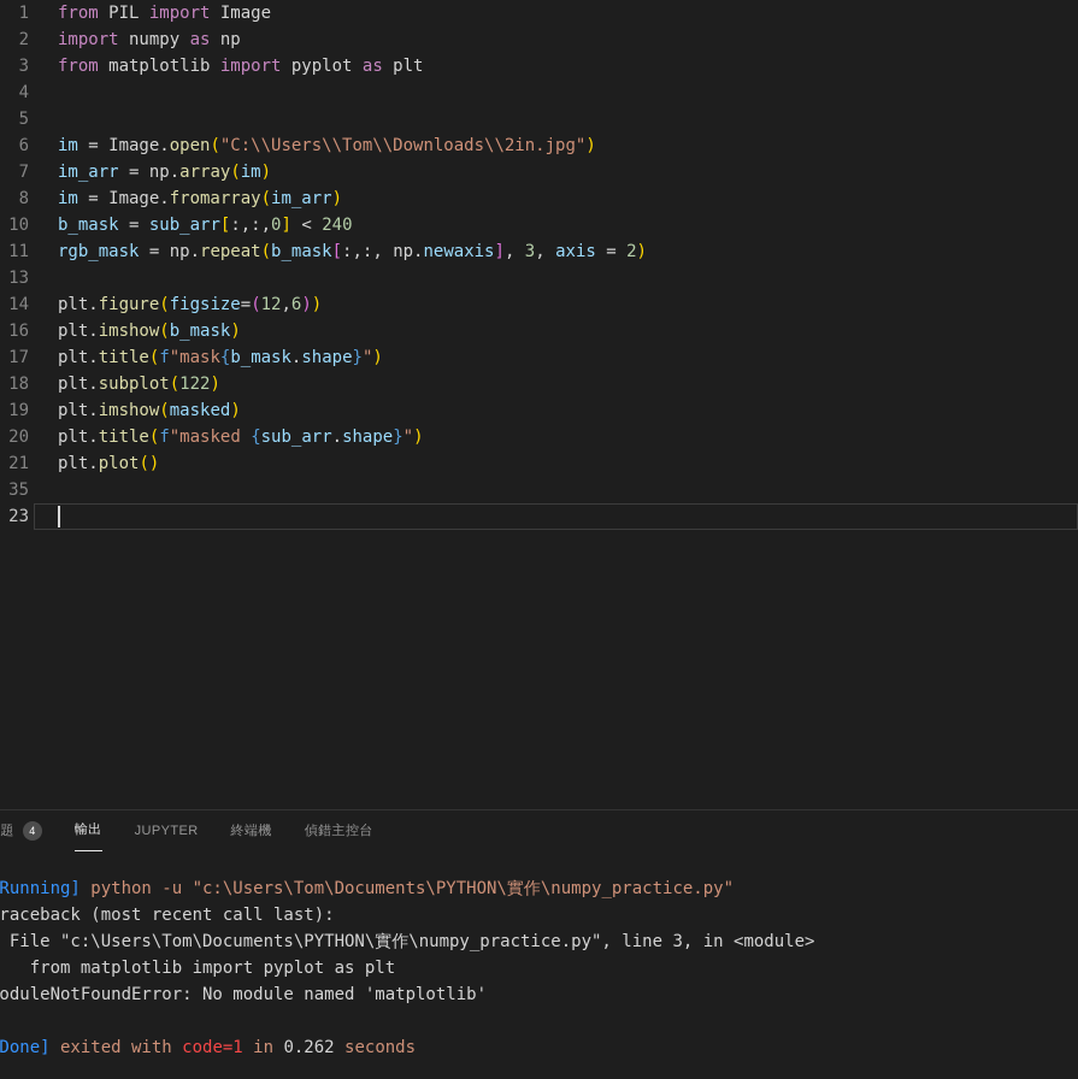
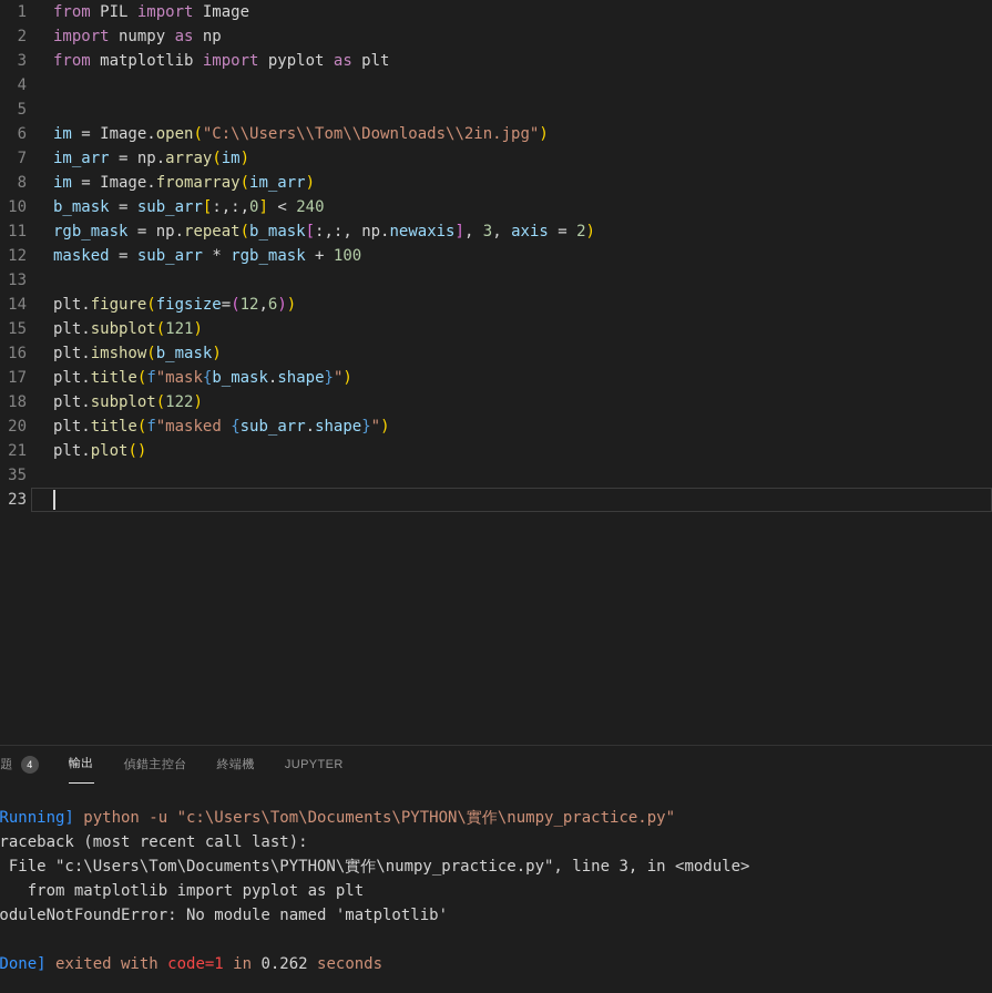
  1
  from PIL import Image
  2
  import numpy as np
  3
  from matplotlib import pyplot as plt
  4
  5
  6
  im = Image.open("C:\\Users\\Tom\\Downloads\\2in.jpg")
  7
  im_arr = np.array(im)
  8
  im = Image.fromarray(im_arr)
  10
  b_mask = sub_arr[:,:,0] < 240
  11
  rgb_mask = np.repeat(b_mask[:,:, np.newaxis], 3, axis = 2)
+ 12
+ masked = sub_arr * rgb_mask + 100
  13
  14
  plt.figure(figsize=(12,6))
+ 15
+ plt.subplot(121)
  16
  plt.imshow(b_mask)
  17
  plt.title(f"mask{b_mask.shape}")
  18
  plt.subplot(122)
- 19
- plt.imshow(masked)
  20
  plt.title(f"masked {sub_arr.shape}")
  21
  plt.plot()
  35
  23
  4
  輸出
- JUPYTER
+ 偵錯主控台
  終端機
- 偵錯主控台
+ JUPYTER
  Running] python -u "c:\Users\Tom\Documents\PYTHON\實作\numpy_practice.py"
  raceback (most recent call last):
  File "c:\Users\Tom\Documents\PYTHON\實作\numpy_practice.py", line 3, in <module>
  from matplotlib import pyplot as plt
  oduleNotFoundError: No module named 'matplotlib'
  Done] exited with code=1 in 0.262 seconds
